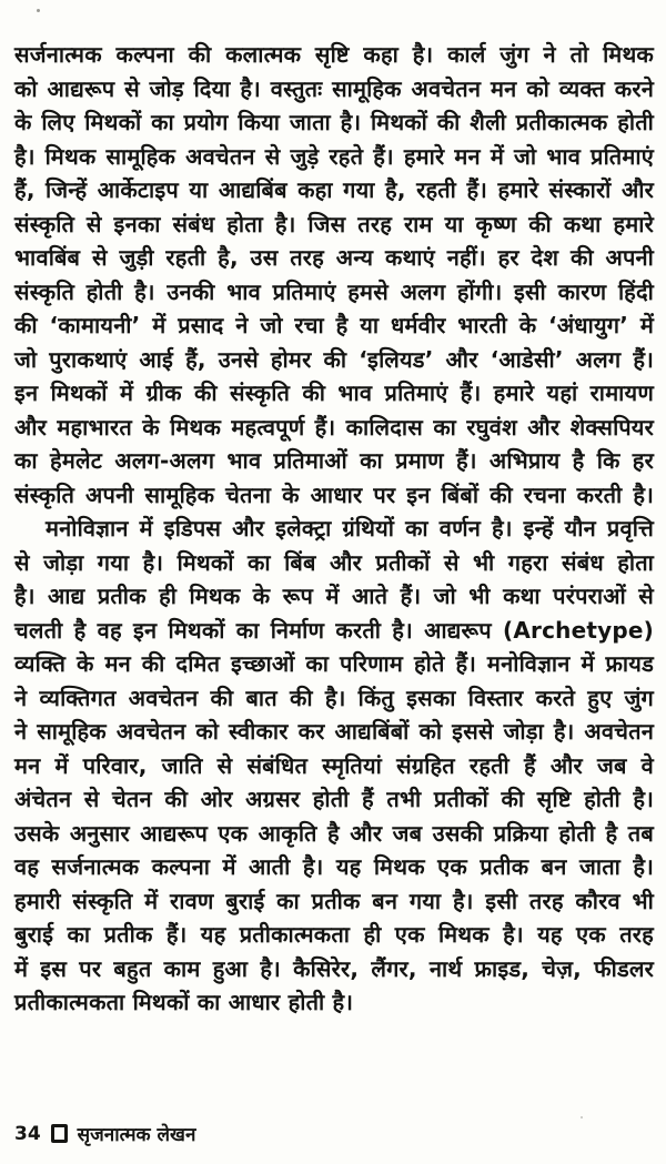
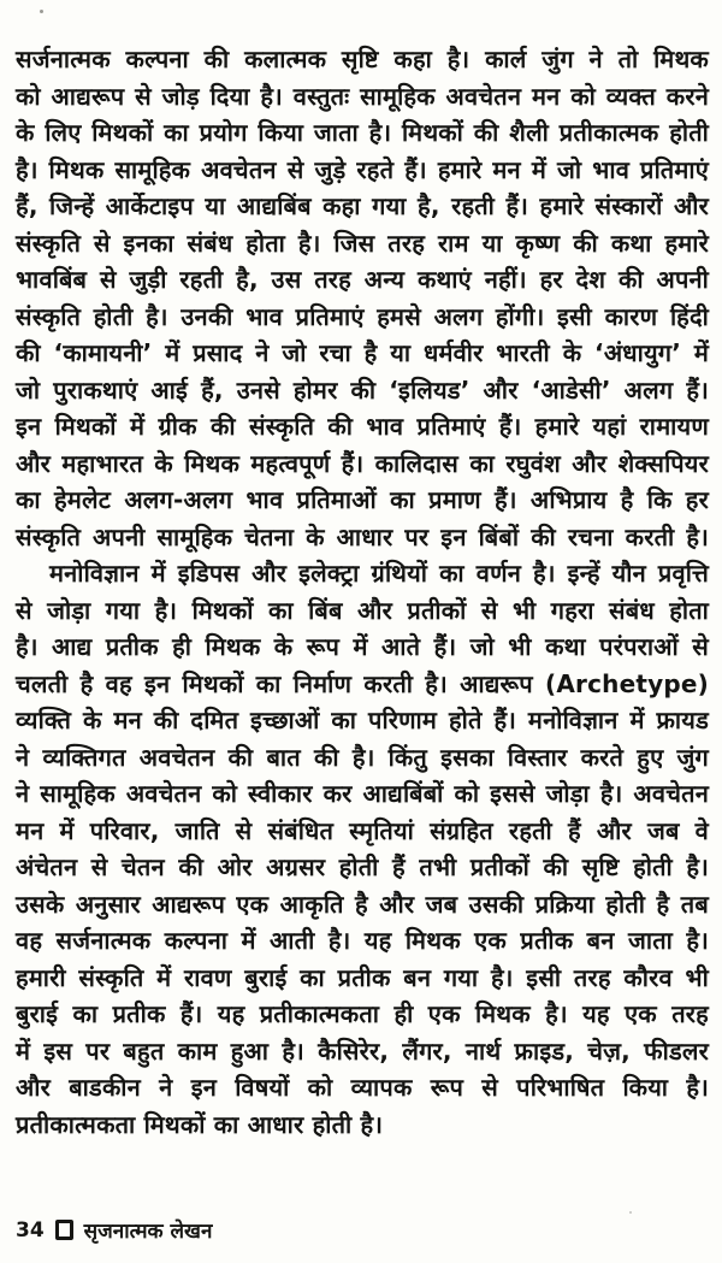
  सर्जनात्मक कल्पना की कलात्मक सृष्टि कहा है। कार्ल जुंग ने तो मिथक
  को आद्यरूप से जोड़ दिया है। वस्तुतः सामूहिक अवचेतन मन को व्यक्त करने
  के लिए मिथकों का प्रयोग किया जाता है। मिथकों की शैली प्रतीकात्मक होती
  है। मिथक सामूहिक अवचेतन से जुड़े रहते हैं। हमारे मन में जो भाव प्रतिमाएं
  हैं, जिन्हें आर्केटाइप या आद्यबिंब कहा गया है, रहती हैं। हमारे संस्कारों और
  संस्कृति से इनका संबंध होता है। जिस तरह राम या कृष्ण की कथा हमारे
  भावबिंब से जुड़ी रहती है, उस तरह अन्य कथाएं नहीं। हर देश की अपनी
  संस्कृति होती है। उनकी भाव प्रतिमाएं हमसे अलग होंगी। इसी कारण हिंदी
  की ‘कामायनी’ में प्रसाद ने जो रचा है या धर्मवीर भारती के ‘अंधायुग’ में
  जो पुराकथाएं आई हैं, उनसे होमर की ‘इलियड’ और ‘आडेसी’ अलग हैं।
  इन मिथकों में ग्रीक की संस्कृति की भाव प्रतिमाएं हैं। हमारे यहां रामायण
  और महाभारत के मिथक महत्वपूर्ण हैं। कालिदास का रघुवंश और शेक्सपियर
  का हेमलेट अलग-अलग भाव प्रतिमाओं का प्रमाण हैं। अभिप्राय है कि हर
  संस्कृति अपनी सामूहिक चेतना के आधार पर इन बिंबों की रचना करती है।
  मनोविज्ञान में इडिपस और इलेक्ट्रा ग्रंथियों का वर्णन है। इन्हें यौन प्रवृत्ति
  से जोड़ा गया है। मिथकों का बिंब और प्रतीकों से भी गहरा संबंध होता
  है। आद्य प्रतीक ही मिथक के रूप में आते हैं। जो भी कथा परंपराओं से
  चलती है वह इन मिथकों का निर्माण करती है। आद्यरूप (Archetype)
  व्यक्ति के मन की दमित इच्छाओं का परिणाम होते हैं। मनोविज्ञान में फ्रायड
  ने व्यक्तिगत अवचेतन की बात की है। किंतु इसका विस्तार करते हुए जुंग
  ने सामूहिक अवचेतन को स्वीकार कर आद्यबिंबों को इससे जोड़ा है। अवचेतन
  मन में परिवार, जाति से संबंधित स्मृतियां संग्रहित रहती हैं और जब वे
  अंचेतन से चेतन की ओर अग्रसर होती हैं तभी प्रतीकों की सृष्टि होती है।
  उसके अनुसार आद्यरूप एक आकृति है और जब उसकी प्रक्रिया होती है तब
  वह सर्जनात्मक कल्पना में आती है। यह मिथक एक प्रतीक बन जाता है।
  हमारी संस्कृति में रावण बुराई का प्रतीक बन गया है। इसी तरह कौरव भी
  बुराई का प्रतीक हैं। यह प्रतीकात्मकता ही एक मिथक है। यह एक तरह
  में इस पर बहुत काम हुआ है। कैसिरेर, लैंगर, नार्थ फ्राइड, चेज़, फीडलर
+ और बाडकीन ने इन विषयों को व्यापक रूप से परिभाषित किया है।
  प्रतीकात्मकता मिथकों का आधार होती है।
  34
  सृजनात्मक लेखन
